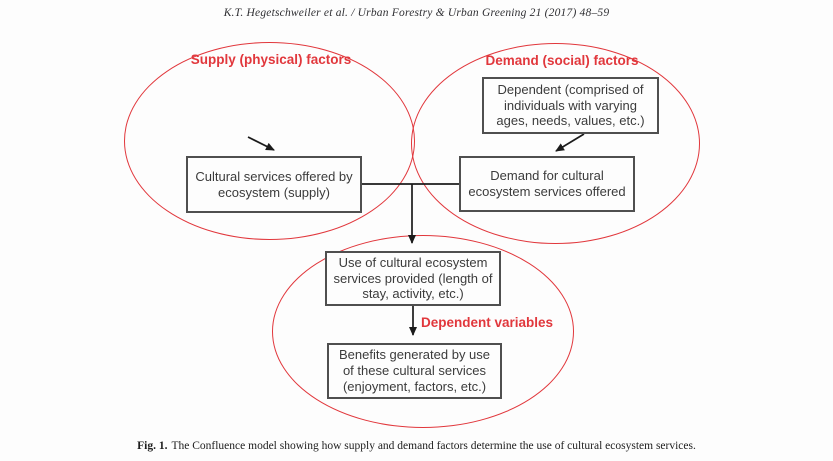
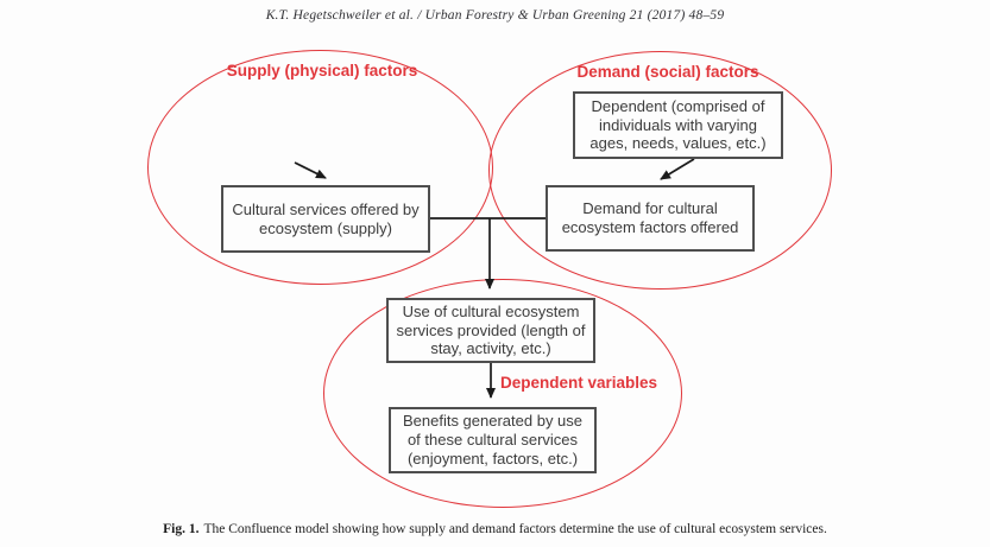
  K.T. Hegetschweiler et al. / Urban Forestry & Urban Greening 21 (2017) 48–59
  Supply (physical) factors
  Demand (social) factors
  Dependent variables
  Dependent (comprised of individuals with varying ages, needs, values, etc.)
  Cultural services offered by ecosystem (supply)
- Demand for cultural ecosystem services offered
+ Demand for cultural ecosystem factors offered
  Use of cultural ecosystem services provided (length of stay, activity, etc.)
  Benefits generated by use of these cultural services (enjoyment, factors, etc.)
  Fig. 1. The Confluence model showing how supply and demand factors determine the use of cultural ecosystem services.
